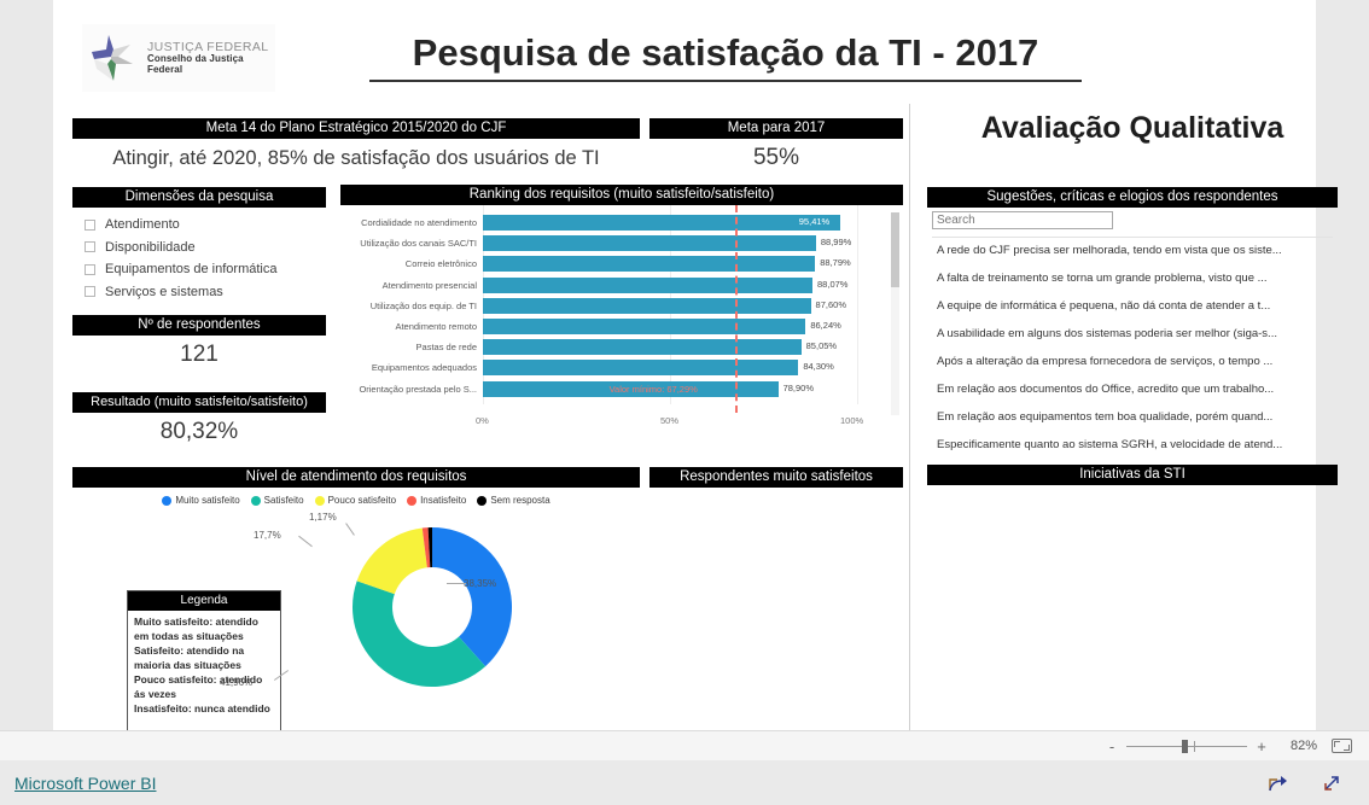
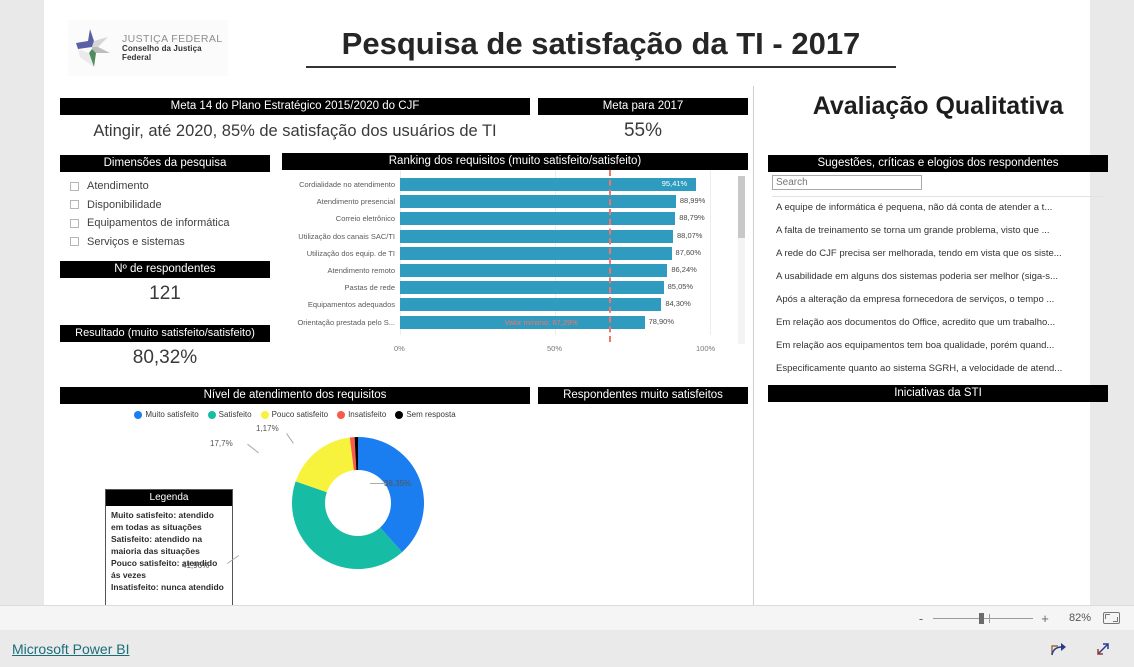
  JUSTIÇA FEDERAL
  Conselho da Justiça Federal
  Pesquisa de satisfação da TI - 2017
  Meta 14 do Plano Estratégico 2015/2020 do CJF
  Atingir, até 2020, 85% de satisfação dos usuários de TI
  Meta para 2017
  55%
  Dimensões da pesquisa
  Atendimento
  Disponibilidade
  Equipamentos de informática
  Serviços e sistemas
  Nº de respondentes
  121
  Resultado (muito satisfeito/satisfeito)
  80,32%
  Ranking dos requisitos (muito satisfeito/satisfeito)
  Cordialidade no atendimento
  95,41%
- Utilização dos canais SAC/TI
+ Atendimento presencial
  88,99%
  Correio eletrônico
  88,79%
- Atendimento presencial
+ Utilização dos canais SAC/TI
  88,07%
  Utilização dos equip. de TI
  87,60%
  Atendimento remoto
  86,24%
  Pastas de rede
  85,05%
  Equipamentos adequados
  84,30%
  Orientação prestada pelo S...
  78,90%
  Valor mínimo: 67,29%
  0%
  50%
  100%
  Nível de atendimento dos requisitos
  Muito satisfeito
  Satisfeito
  Pouco satisfeito
  Insatisfeito
  Sem resposta
  Legenda
  Muito satisfeito: atendido em todas as situações
  Satisfeito: atendido na maioria das situações
  Pouco satisfeito: atendido ás vezes
  Insatisfeito: nunca atendido
  38,35%
  41,96%
  17,7%
  1,17%
  Respondentes muito satisfeitos
  Avaliação Qualitativa
  Sugestões, críticas e elogios dos respondentes
  Search
- A rede do CJF precisa ser melhorada, tendo em vista que os siste...
+ A equipe de informática é pequena, não dá conta de atender a t...
  A falta de treinamento se torna um grande problema, visto que ...
- A equipe de informática é pequena, não dá conta de atender a t...
+ A rede do CJF precisa ser melhorada, tendo em vista que os siste...
  A usabilidade em alguns dos sistemas poderia ser melhor (siga-s...
  Após a alteração da empresa fornecedora de serviços, o tempo ...
  Em relação aos documentos do Office, acredito que um trabalho...
  Em relação aos equipamentos tem boa qualidade, porém quand...
  Especificamente quanto ao sistema SGRH, a velocidade de atend...
  Iniciativas da STI
  -
  +
  82%
  Microsoft Power BI
